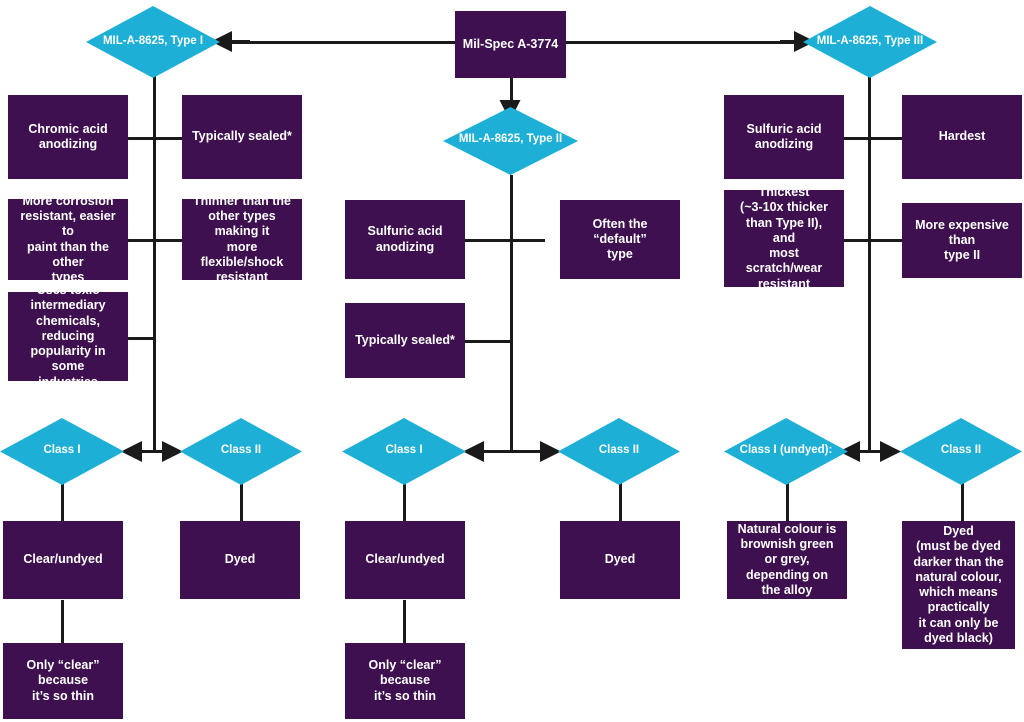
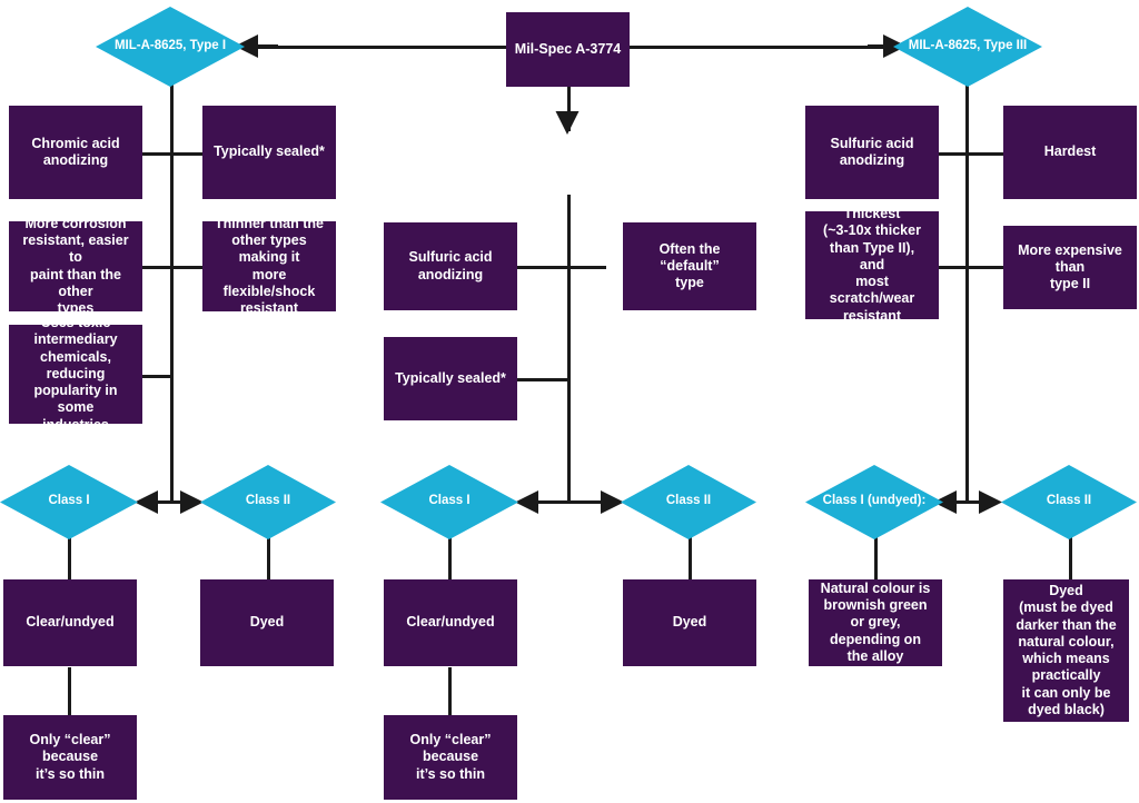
  Mil-Spec A-3774
  MIL-A-8625, Type I
  Chromic acid
  anodizing
  Typically sealed*
  More corrosion
  resistant, easier to
  paint than the other
  types
  Thinner than the
  other types making it
  more flexible/shock
  resistant
  Uses toxic
  intermediary
  chemicals, reducing
  popularity in some
  industries
  Class I
  Class II
  Clear/undyed
  Dyed
  Only “clear” because
  it’s so thin
- MIL-A-8625, Type II
  Sulfuric acid
  anodizing
  Often the “default”
  type
  Typically sealed*
  Class I
  Class II
  Clear/undyed
  Dyed
  Only “clear” because
  it’s so thin
  MIL-A-8625, Type III
  Sulfuric acid
  anodizing
  Hardest
  Thickest
  (~3-10x thicker
  than Type II),
  and
  most scratch/wear
  resistant
  More expensive than
  type II
  Class I (undyed):
  Class II
  Natural colour is
  brownish green
  or grey,
  depending on
  the alloy
  Dyed
  (must be dyed
  darker than the
  natural colour,
  which means
  practically
  it can only be
  dyed black)
